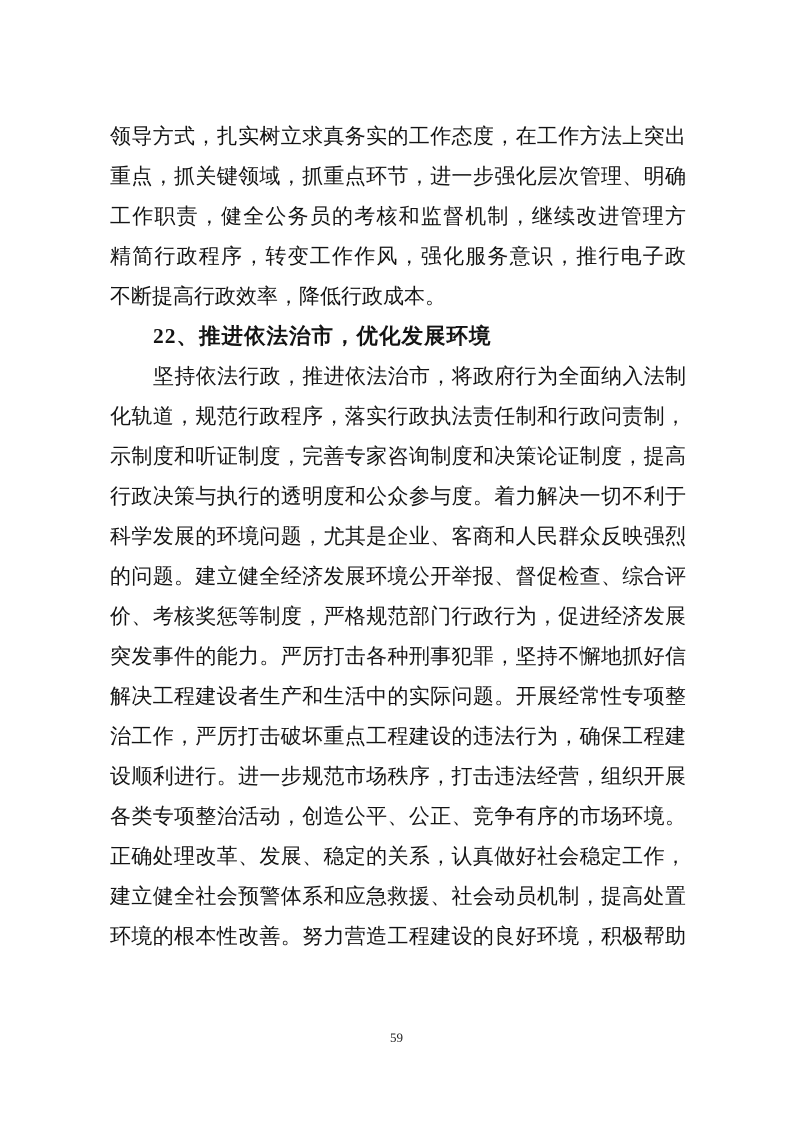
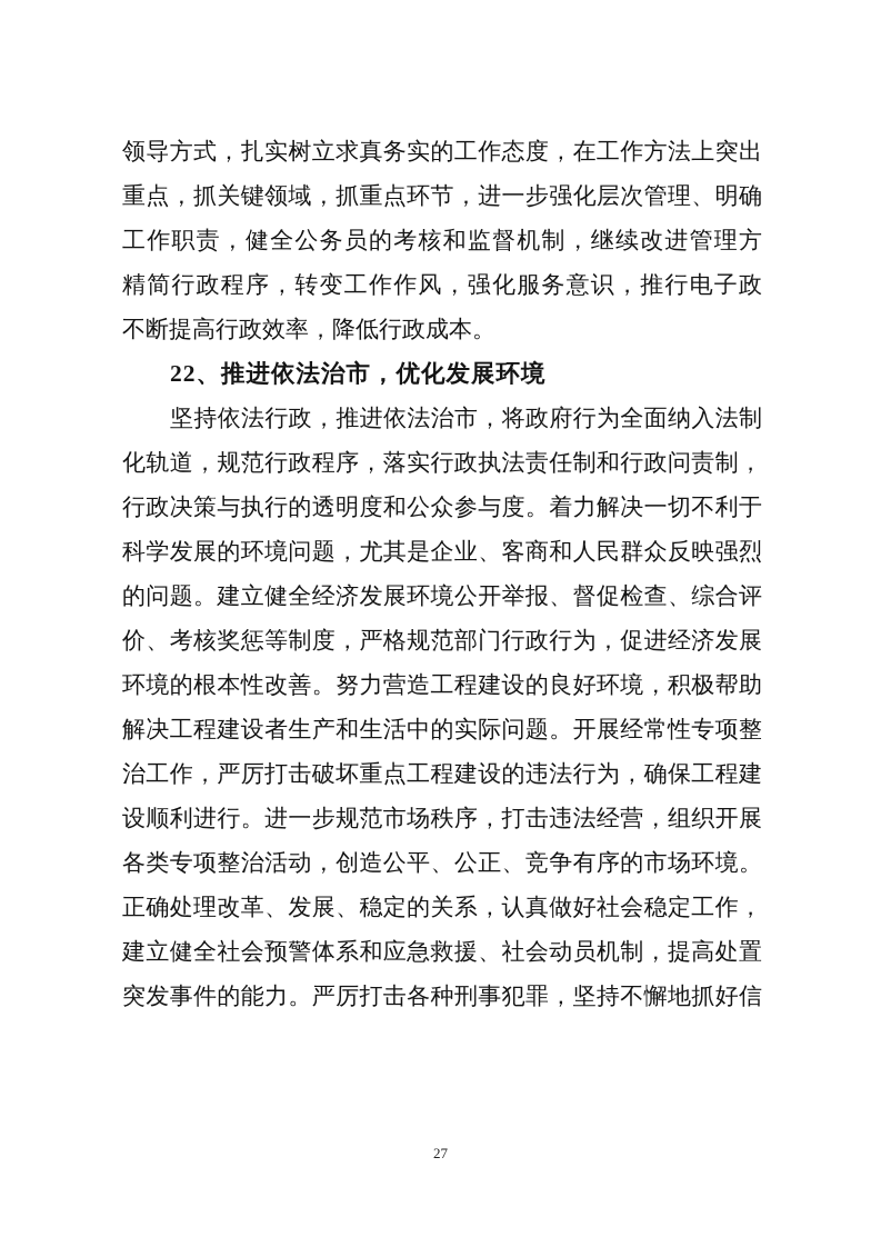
  领导方式，扎实树立求真务实的工作态度，在工作方法上突出
  重点，抓关键领域，抓重点环节，进一步强化层次管理、明确
  工作职责，健全公务员的考核和监督机制，继续改进管理方
  精简行政程序，转变工作作风，强化服务意识，推行电子政
  不断提高行政效率，降低行政成本。
  22、推进依法治市，优化发展环境
  坚持依法行政，推进依法治市，将政府行为全面纳入法制
  化轨道，规范行政程序，落实行政执法责任制和行政问责制，
- 示制度和听证制度，完善专家咨询制度和决策论证制度，提高
  行政决策与执行的透明度和公众参与度。着力解决一切不利于
  科学发展的环境问题，尤其是企业、客商和人民群众反映强烈
  的问题。建立健全经济发展环境公开举报、督促检查、综合评
  价、考核奖惩等制度，严格规范部门行政行为，促进经济发展
- 突发事件的能力。严厉打击各种刑事犯罪，坚持不懈地抓好信
+ 环境的根本性改善。努力营造工程建设的良好环境，积极帮助
  解决工程建设者生产和生活中的实际问题。开展经常性专项整
  治工作，严厉打击破坏重点工程建设的违法行为，确保工程建
  设顺利进行。进一步规范市场秩序，打击违法经营，组织开展
  各类专项整治活动，创造公平、公正、竞争有序的市场环境。
  正确处理改革、发展、稳定的关系，认真做好社会稳定工作，
  建立健全社会预警体系和应急救援、社会动员机制，提高处置
- 环境的根本性改善。努力营造工程建设的良好环境，积极帮助
+ 突发事件的能力。严厉打击各种刑事犯罪，坚持不懈地抓好信
- 59
+ 27
